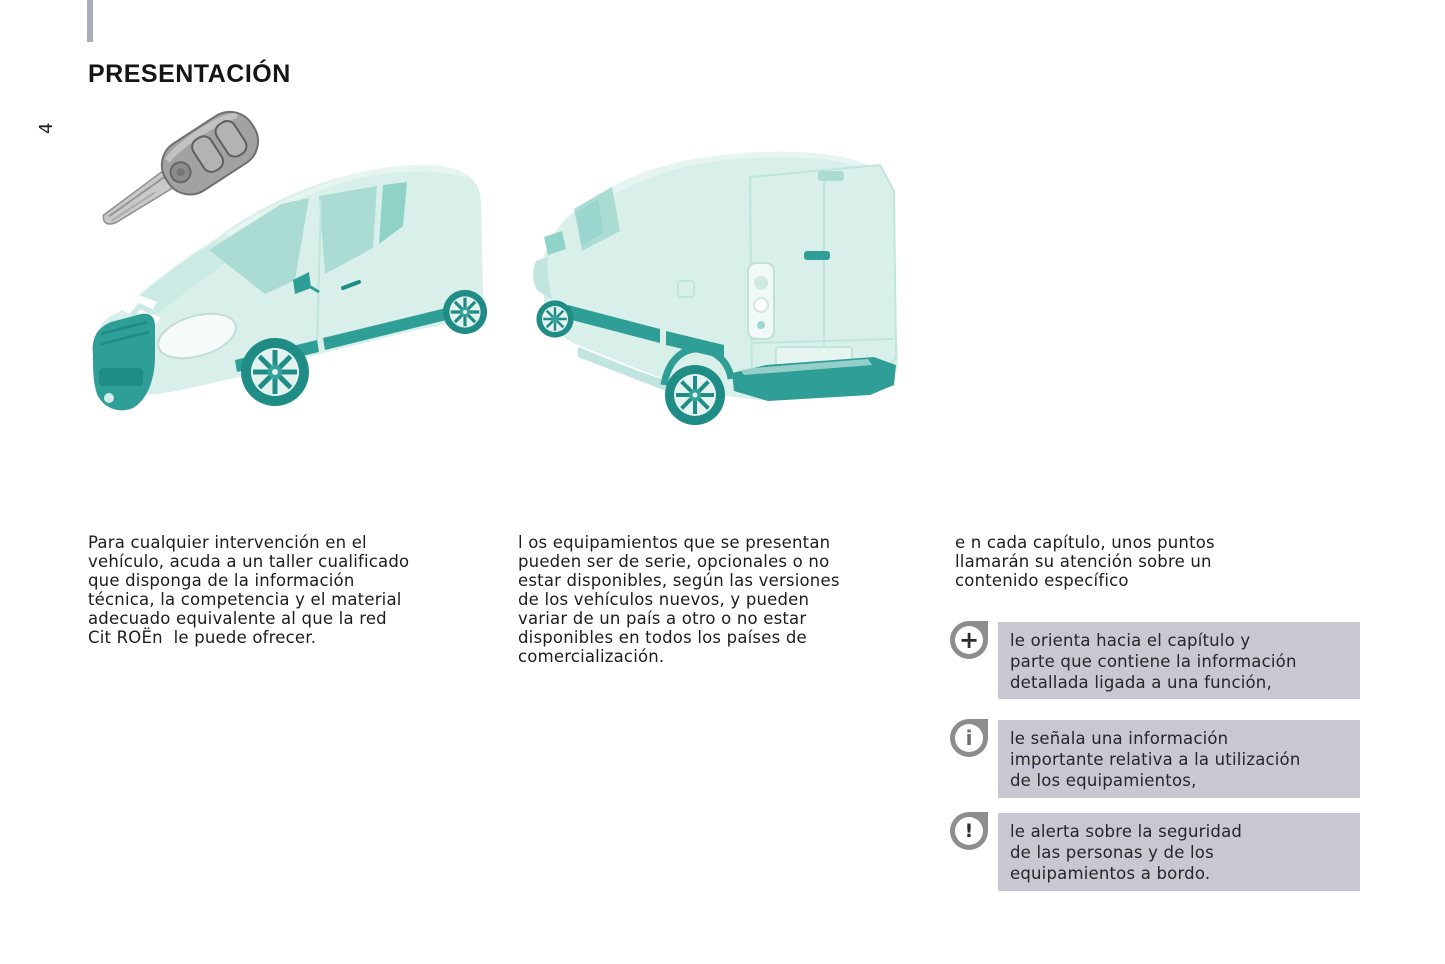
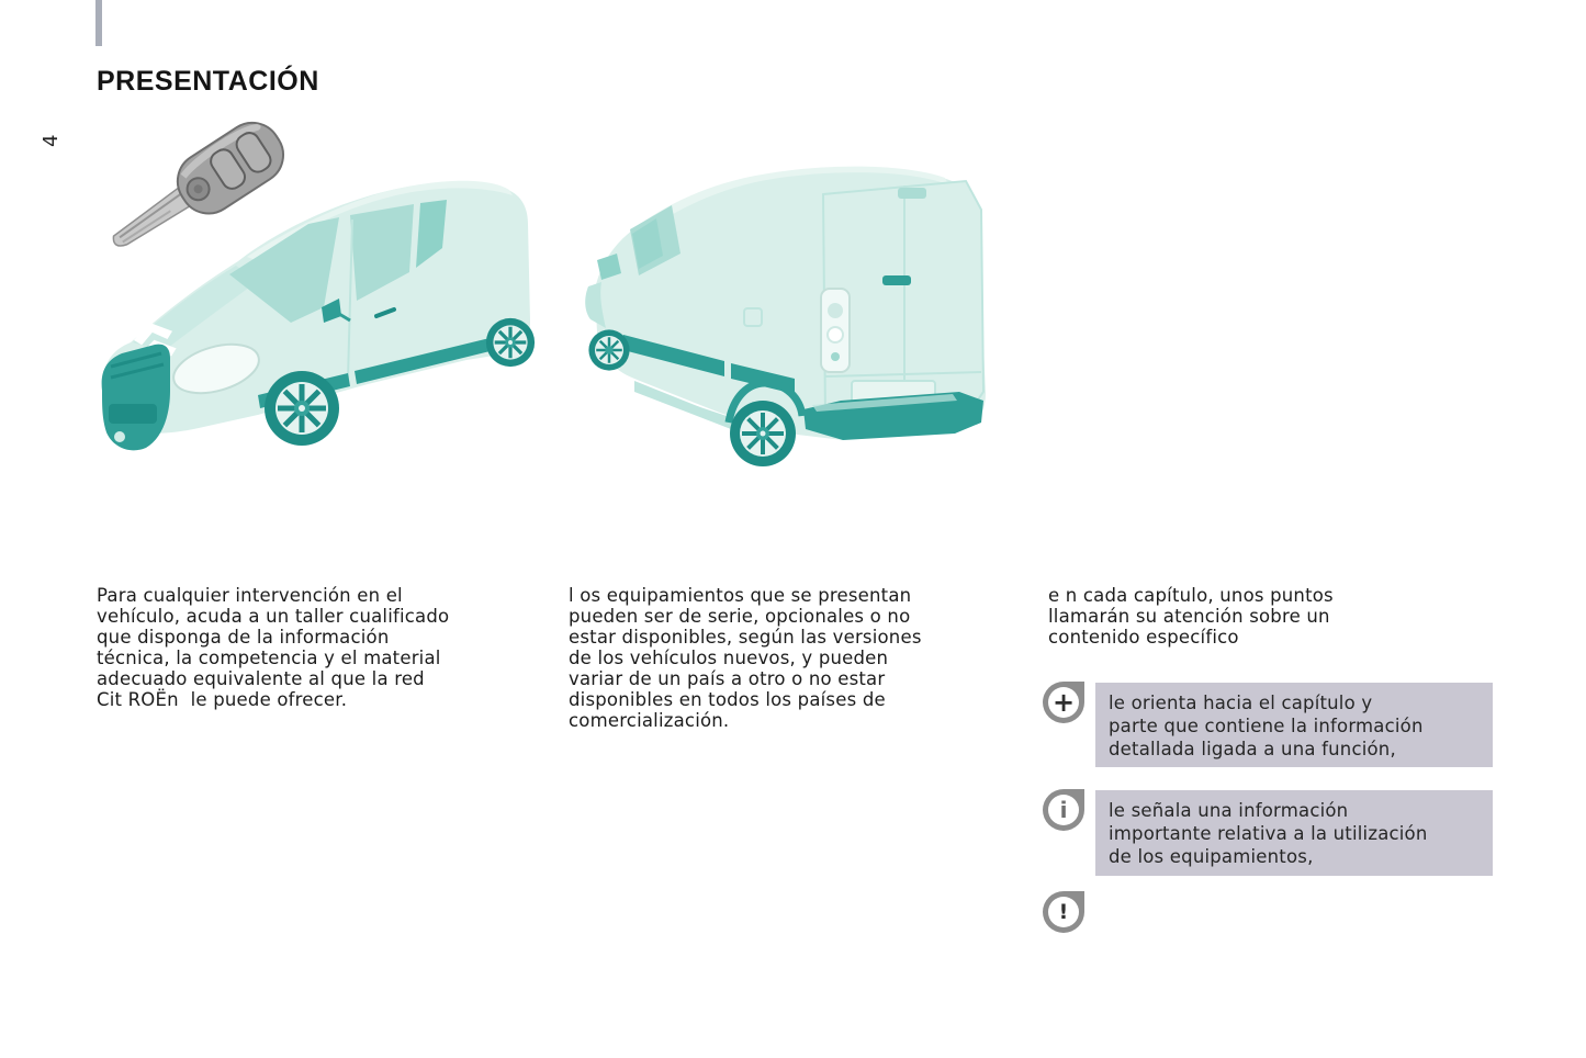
  PRESENTACIÓN
  Para cualquier intervención en el
  vehículo, acuda a un taller cualificado
  que disponga de la información
  técnica, la competencia y el material
  adecuado equivalente al que la red
  Cit ROËn le puede ofrecer.
  l os equipamientos que se presentan
  pueden ser de serie, opcionales o no
  estar disponibles, según las versiones
  de los vehículos nuevos, y pueden
  variar de un país a otro o no estar
  disponibles en todos los países de
  comercialización.
  e n cada capítulo, unos puntos
  llamarán su atención sobre un
  contenido específico
  +
  le orienta hacia el capítulo y
  parte que contiene la información
  detallada ligada a una función,
  i
  le señala una información
  importante relativa a la utilización
  de los equipamientos,
  !
- le alerta sobre la seguridad
- de las personas y de los
- equipamientos a bordo.
